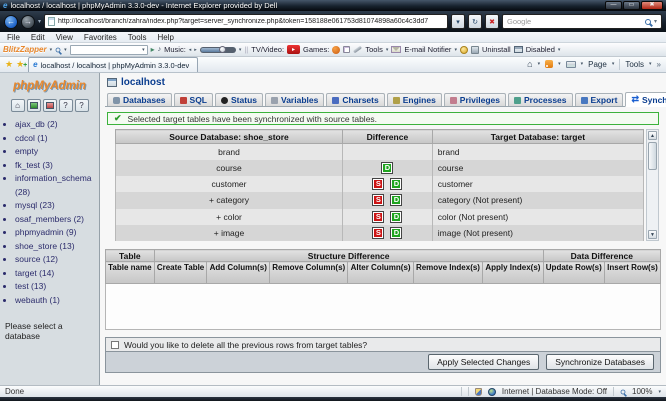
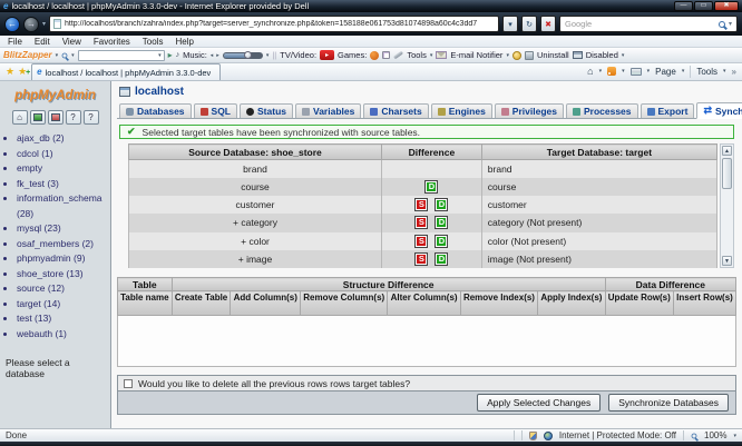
  e
  localhost / localhost | phpMyAdmin 3.3.0-dev - Internet Explorer provided by Dell
  ←
  →
  Google
  File
  Edit
  View
  Favorites
  Tools
  Help
  BlitzZapper
  ▸
  Music:
  ||
  TV/Video:
  Games:
  Tools
  E-mail Notifier
  Uninstall
  Disabled
  ★
  ★
  e
  localhost / localhost | phpMyAdmin 3.3.0-dev
  ⌂
  Page
  Tools
  »
  phpMyAdmin
  ⌂
  ?
  ?
  ajax_db (2)
  cdcol (1)
  empty
  fk_test (3)
  information_schema (28)
  mysql (23)
  osaf_members (2)
  phpmyadmin (9)
  shoe_store (13)
  source (12)
  target (14)
  test (13)
  webauth (1)
  Please select a database
  localhost
  Databases
  SQL
  Status
  Variables
  Charsets
  Engines
  Privileges
  Processes
  Export
  ✔
  Selected target tables have been synchronized with source tables.
  Source Database: shoe_store	Difference	Target Database: target
  brand		brand
  course	D	course
  customer	S D	customer
  + category	S D	category (Not present)
  + color	S D	color (Not present)
  + image	S D	image (Not present)
  Table	Structure Difference	Data Difference
  Table name	Create Table	Add Column(s)	Remove Column(s)	Alter Column(s)	Remove Index(s)	Apply Index(s)	Update Row(s)	Insert Row(s)
- Would you like to delete all the previous rows from target tables?
+ Would you like to delete all the previous rows rows target tables?
  Apply Selected Changes
  Synchronize Databases
  Done
- Internet | Database Mode: Off
+ Internet | Protected Mode: Off
  100%
